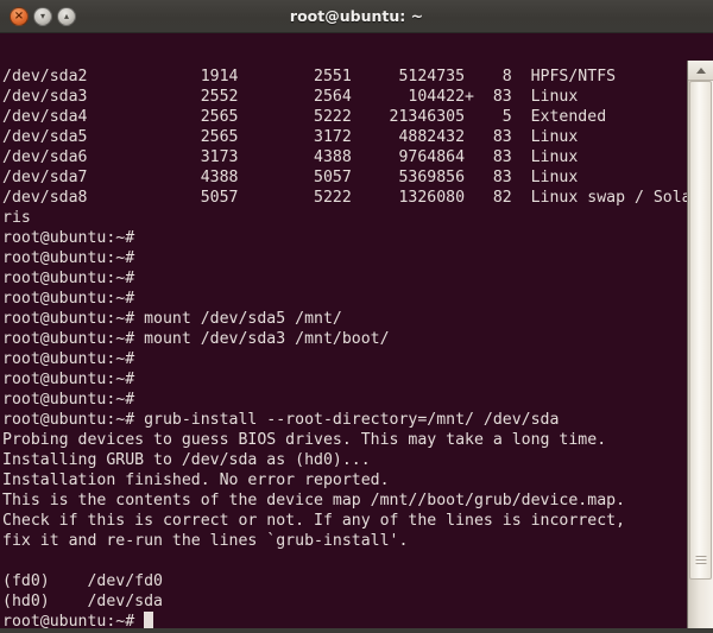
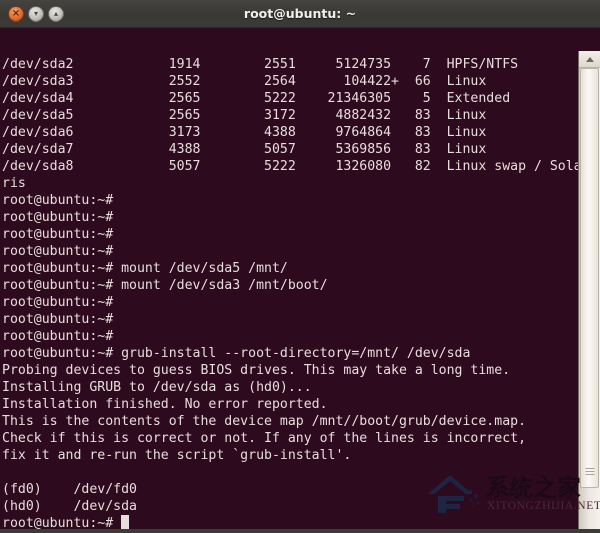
  ×
  ▾
  ▴
  root@ubuntu: ~
- /dev/sda2 1914 2551 5124735 8 HPFS/NTFS
+ /dev/sda2 1914 2551 5124735 7 HPFS/NTFS
- /dev/sda3 2552 2564 104422+ 83 Linux
+ /dev/sda3 2552 2564 104422+ 66 Linux
  /dev/sda4 2565 5222 21346305 5 Extended
  /dev/sda5 2565 3172 4882432 83 Linux
  /dev/sda6 3173 4388 9764864 83 Linux
  /dev/sda7 4388 5057 5369856 83 Linux
  /dev/sda8 5057 5222 1326080 82 Linux swap / Sol
  ris
  root@ubuntu:~#
  root@ubuntu:~#
  root@ubuntu:~#
  root@ubuntu:~#
  root@ubuntu:~# mount /dev/sda5 /mnt/
  root@ubuntu:~# mount /dev/sda3 /mnt/boot/
  root@ubuntu:~#
  root@ubuntu:~#
  root@ubuntu:~#
  root@ubuntu:~# grub-install --root-directory=/mnt/ /dev/sda
  Probing devices to guess BIOS drives. This may take a long time.
  Installing GRUB to /dev/sda as (hd0)...
  Installation finished. No error reported.
  This is the contents of the device map /mnt//boot/grub/device.map.
  Check if this is correct or not. If any of the lines is incorrect,
- fix it and re-run the lines `grub-install'.
+ fix it and re-run the script `grub-install'.
  (fd0) /dev/fd0
  (hd0) /dev/sda
  root@ubuntu:~#
+ 系统之家
+ XITONGZHIJIA.NET
